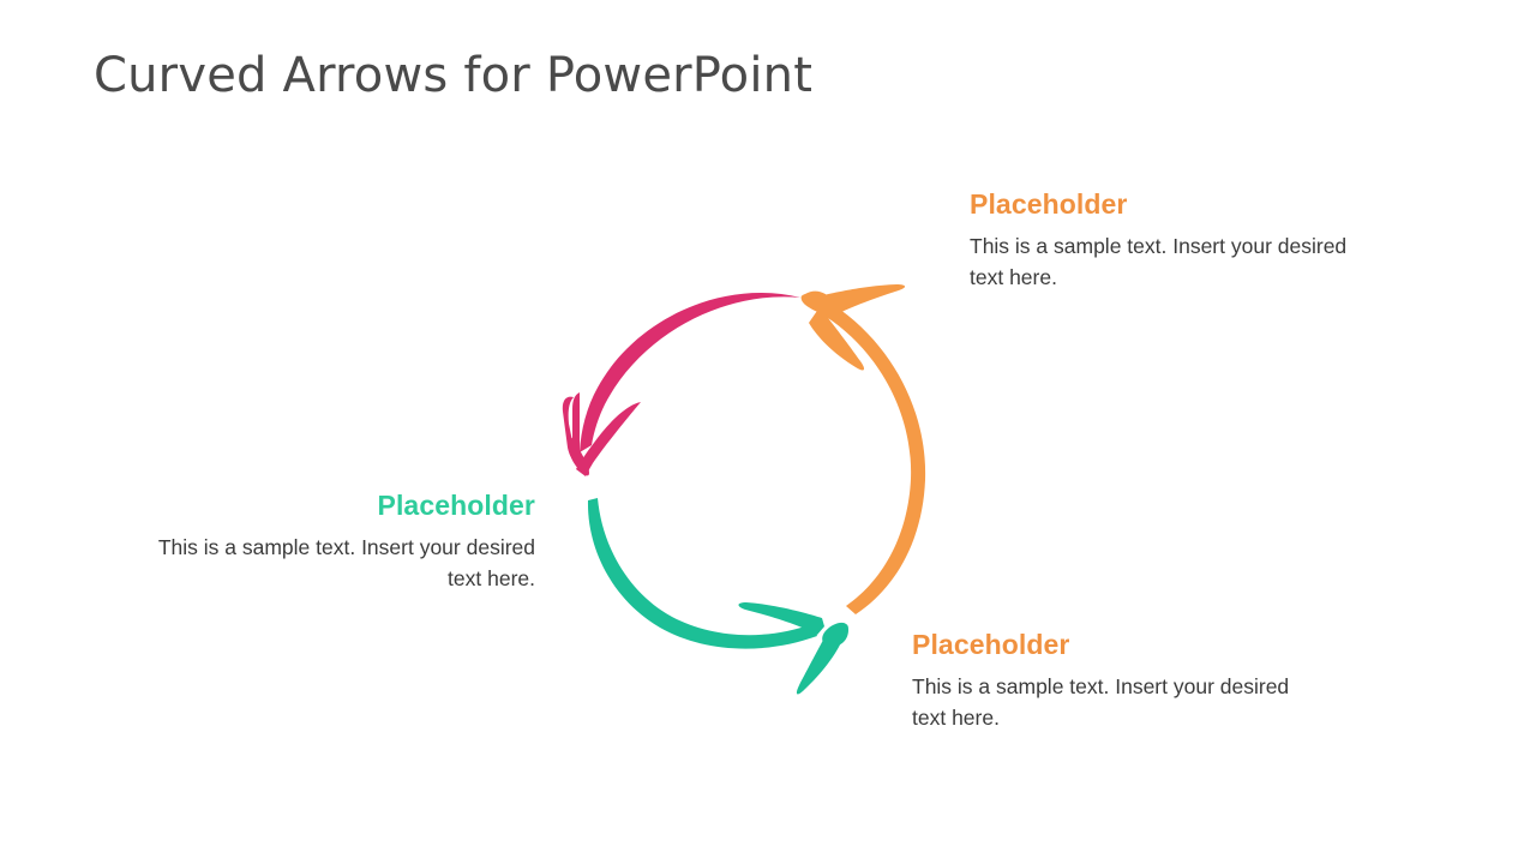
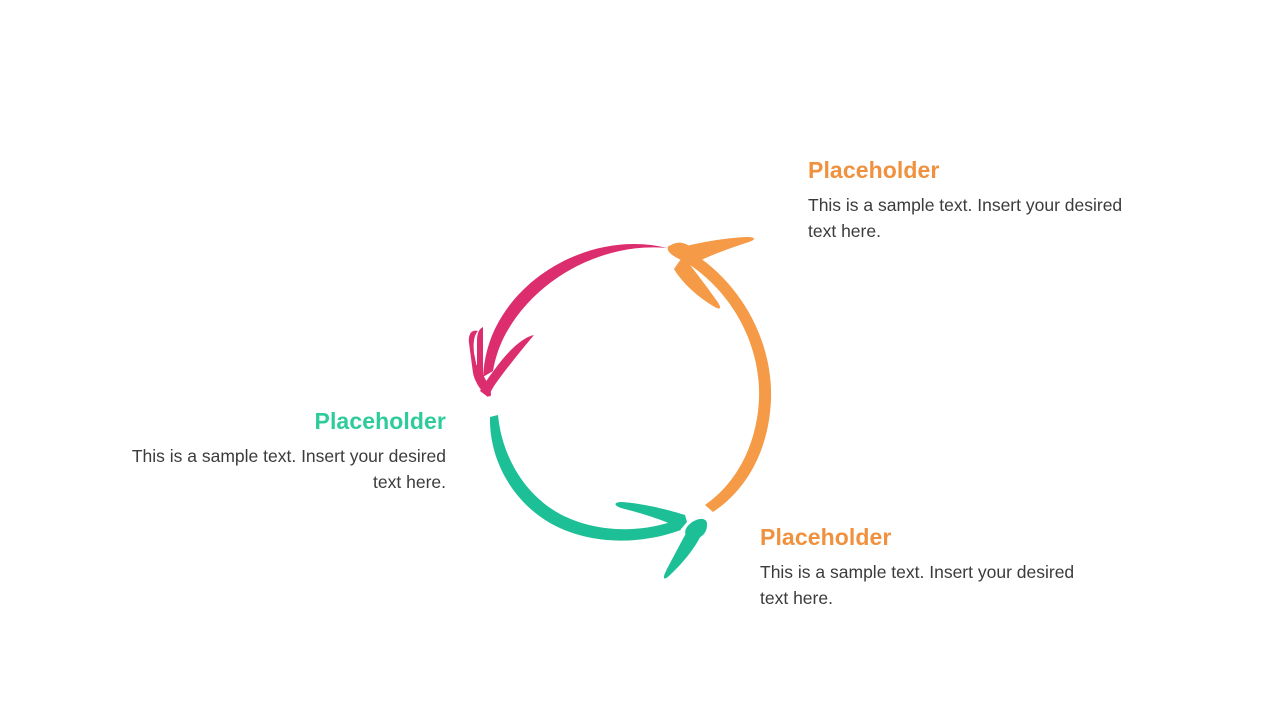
- Curved Arrows for PowerPoint
  Placeholder
  This is a sample text. Insert your desired text here.
  Placeholder
  This is a sample text. Insert your desired text here.
  Placeholder
  This is a sample text. Insert your desired text here.
